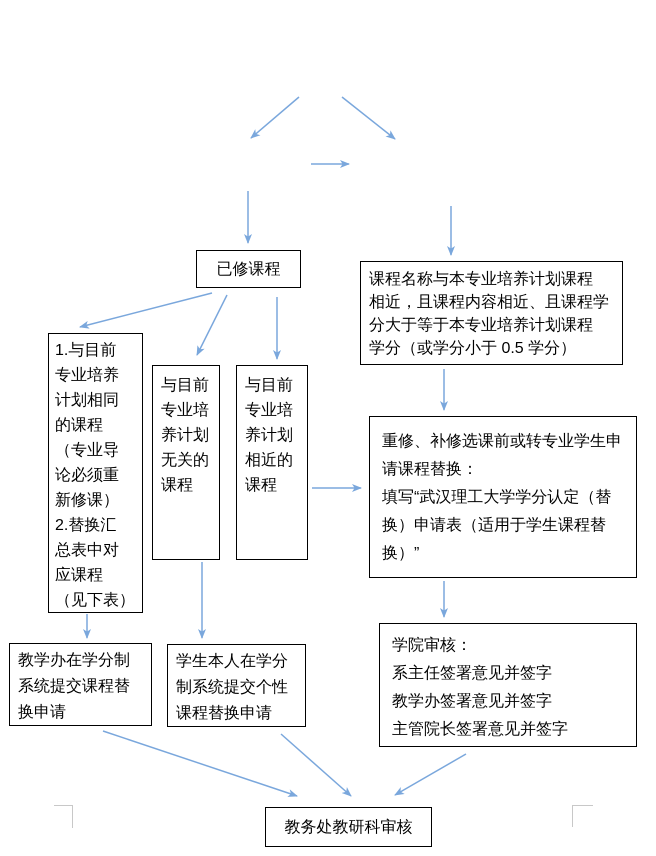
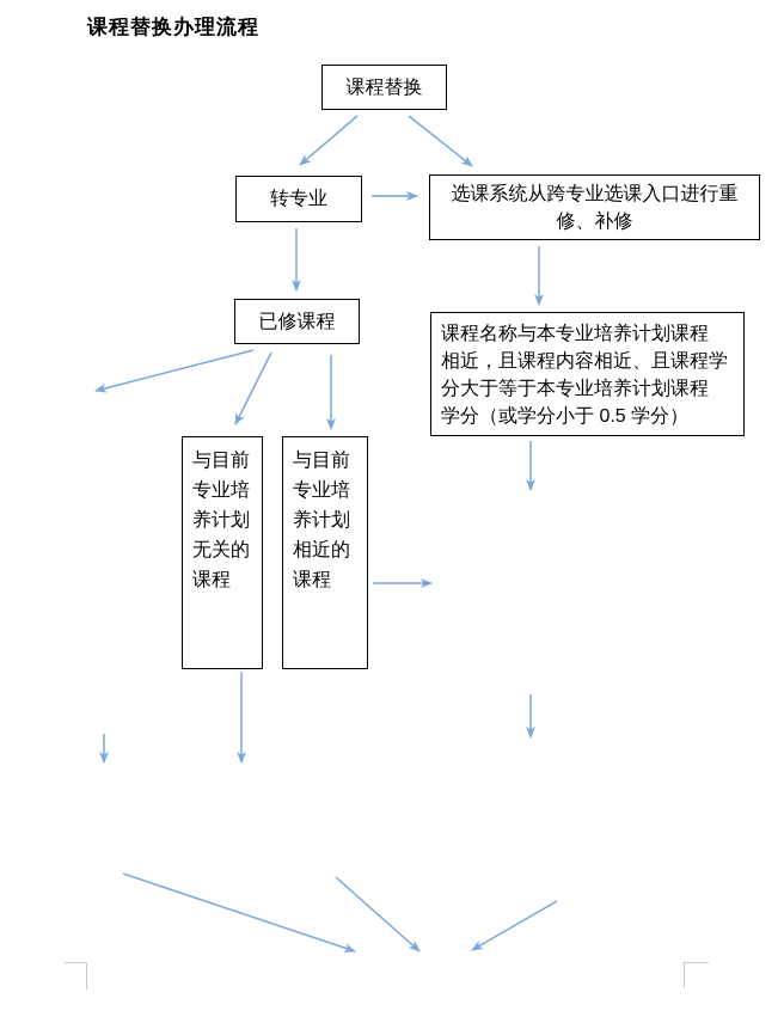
+ 课程替换办理流程
+ 课程替换
+ 转专业
+ 选课系统从跨专业选课入口进行重
+ 修、补修
  课程名称与本专业培养计划课程
  相近，且课程内容相近、且课程学
  分大于等于本专业培养计划课程
  学分（或学分小于 0.5 学分）
  已修课程
- 1.与目前
- 专业培养
- 计划相同
- 的课程
- （专业导
- 论必须重
- 新修课）
- 2.替换汇
- 总表中对
- 应课程
- （见下表）
  与目前
  专业培
  养计划
  无关的
  课程
  与目前
  专业培
  养计划
  相近的
  课程
- 重修、补修选课前或转专业学生申
- 请课程替换：
- 填写“武汉理工大学学分认定（替
- 换）申请表（适用于学生课程替
- 换）”
- 学院审核：
- 系主任签署意见并签字
- 教学办签署意见并签字
- 主管院长签署意见并签字
- 教学办在学分制
- 系统提交课程替
- 换申请
- 学生本人在学分
- 制系统提交个性
- 课程替换申请
- 教务处教研科审核
